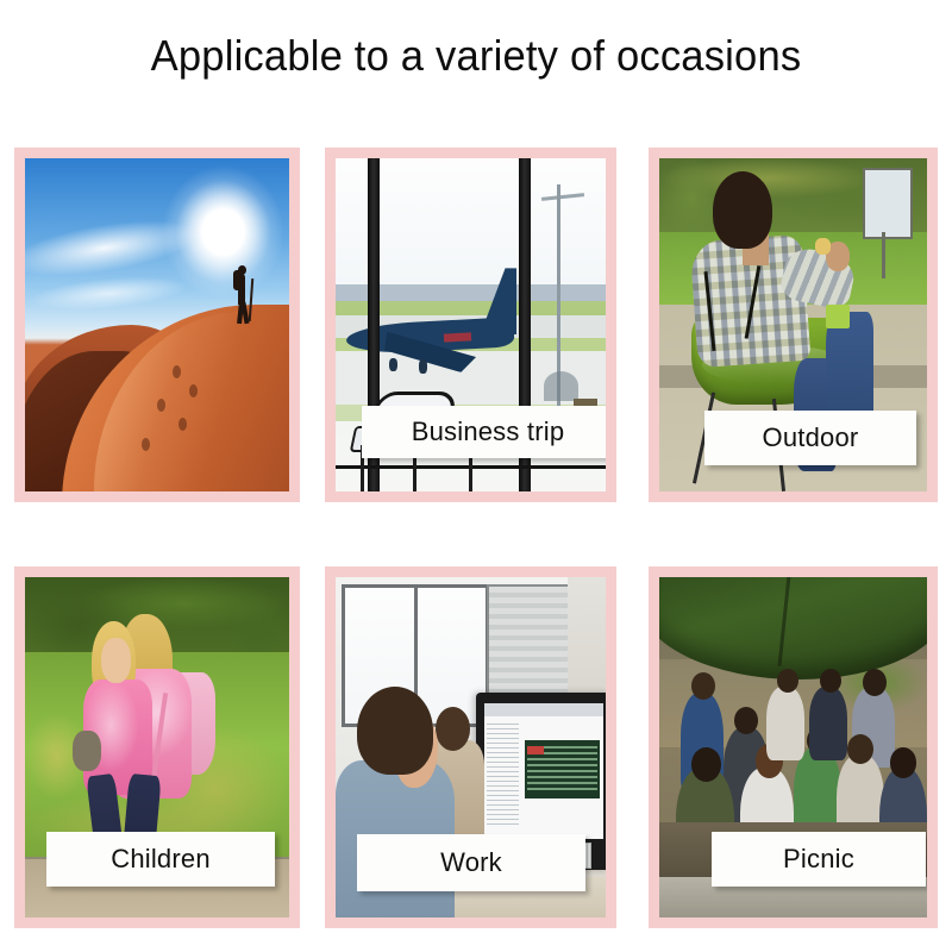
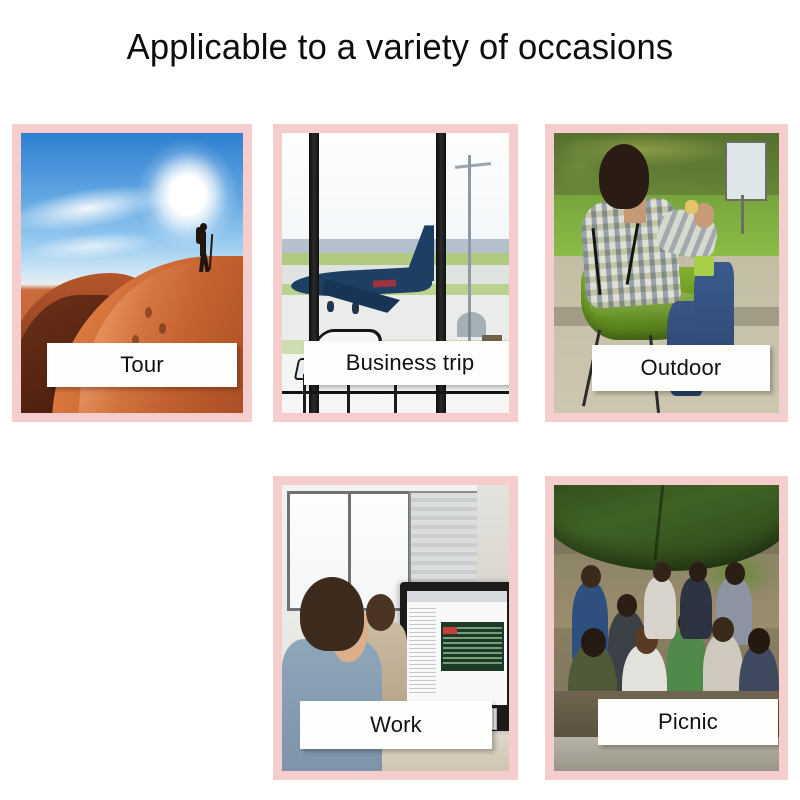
  Applicable to a variety of occasions
+ Tour
  Business trip
  Outdoor
- Children
  Work
  Picnic
